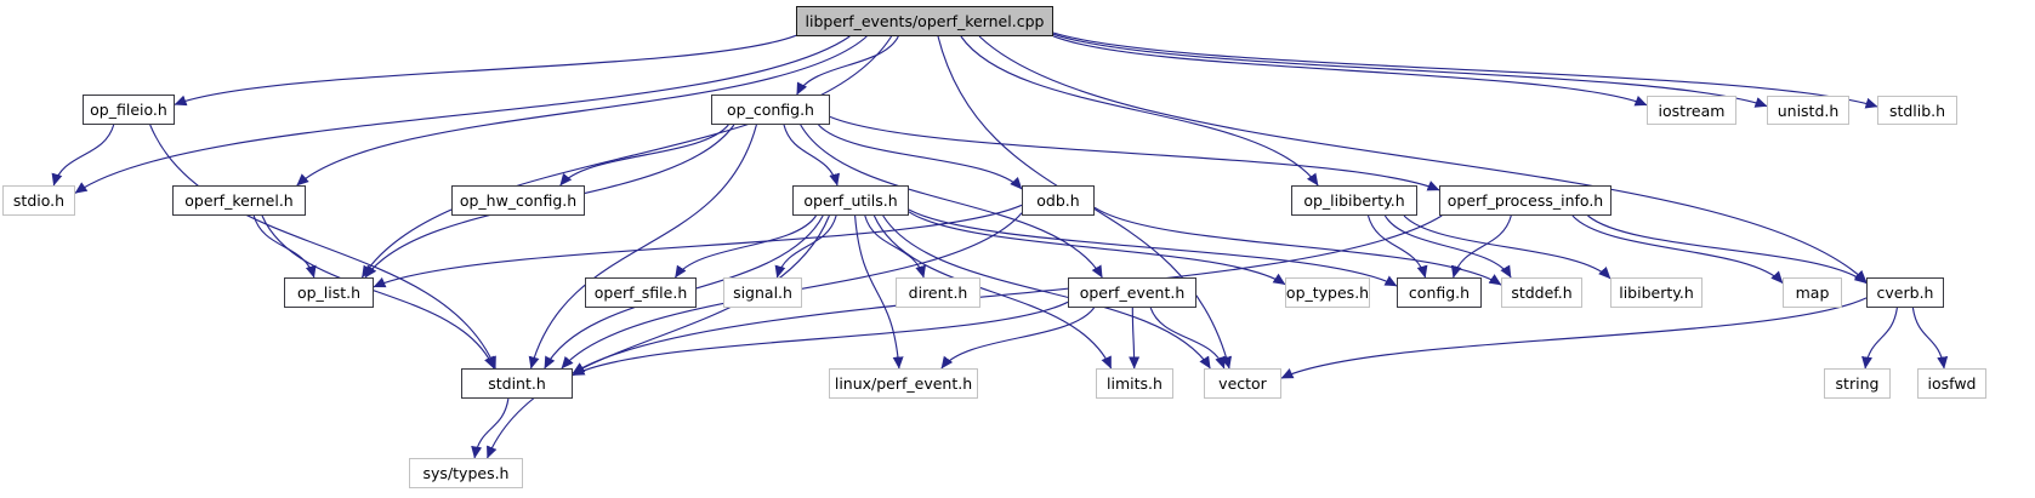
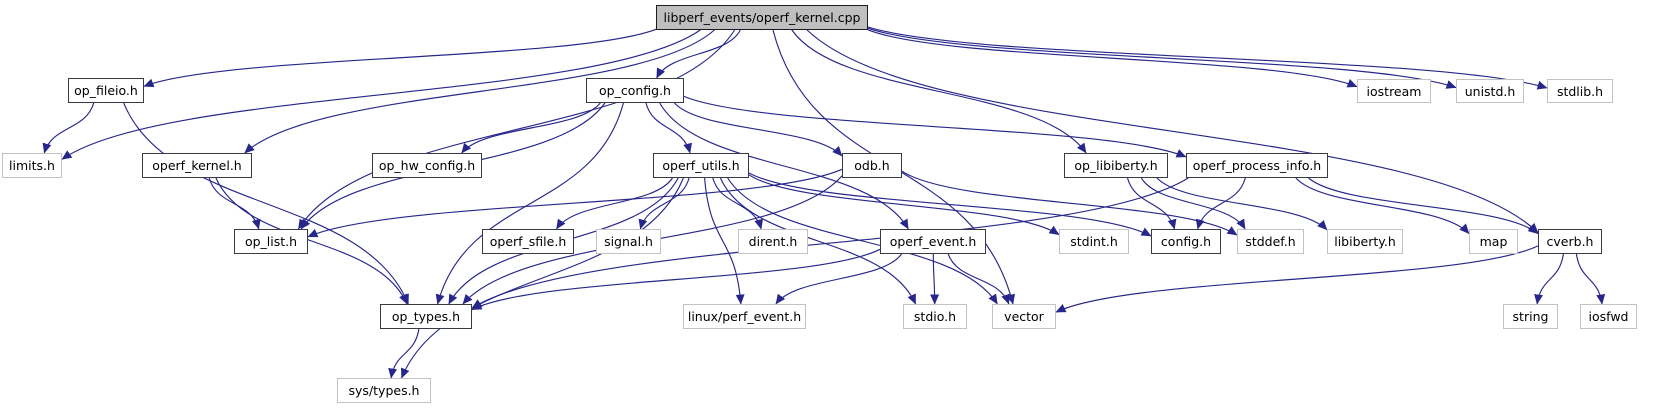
  libperf_events/operf_kernel.cpp
  op_fileio.h
  op_config.h
  iostream
  unistd.h
  stdlib.h
- stdio.h
+ limits.h
  operf_kernel.h
  op_hw_config.h
  operf_utils.h
  odb.h
  op_libiberty.h
  operf_process_info.h
  op_list.h
  operf_sfile.h
  signal.h
  dirent.h
  operf_event.h
- op_types.h
+ stdint.h
  config.h
  stddef.h
  libiberty.h
  map
  cverb.h
- stdint.h
+ op_types.h
  linux/perf_event.h
- limits.h
+ stdio.h
  vector
  string
  iosfwd
  sys/types.h
